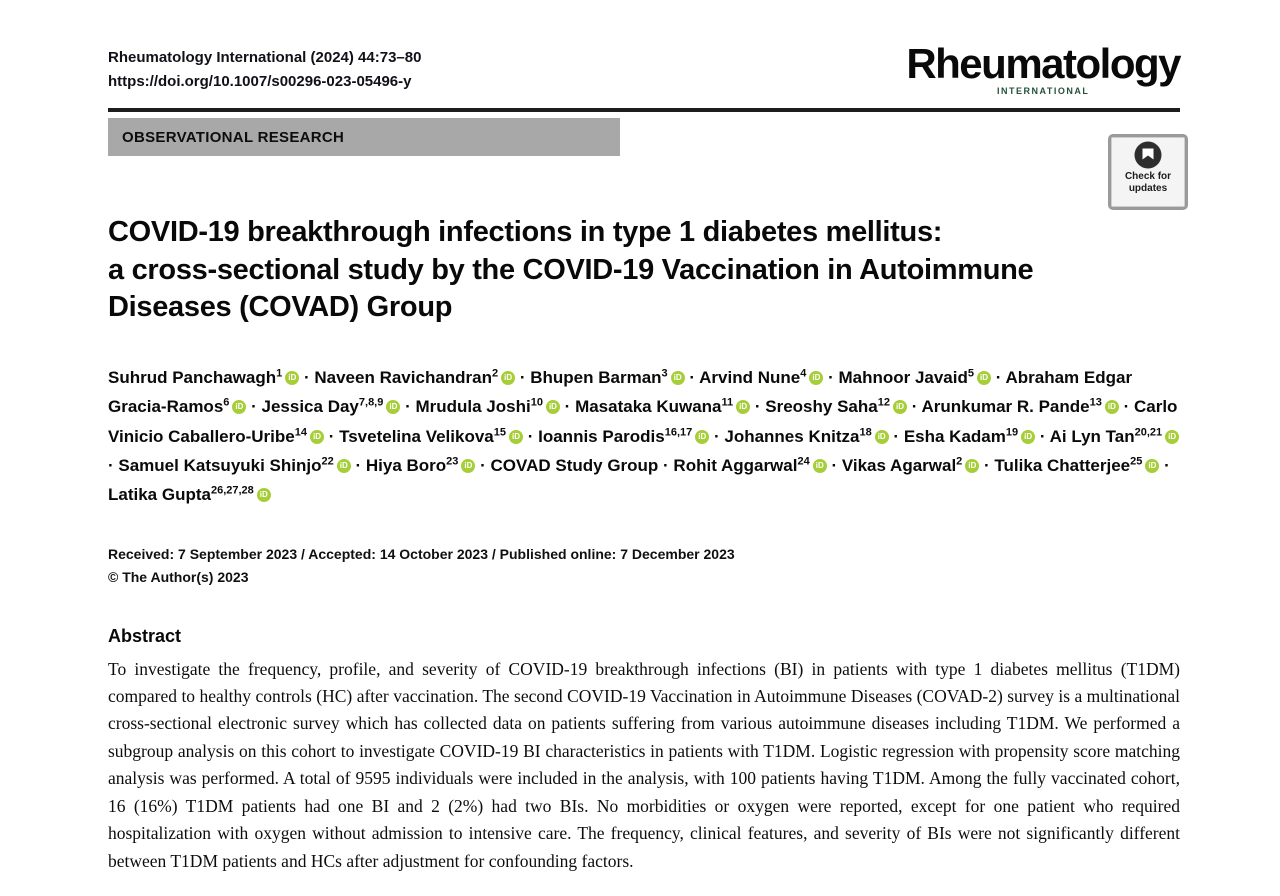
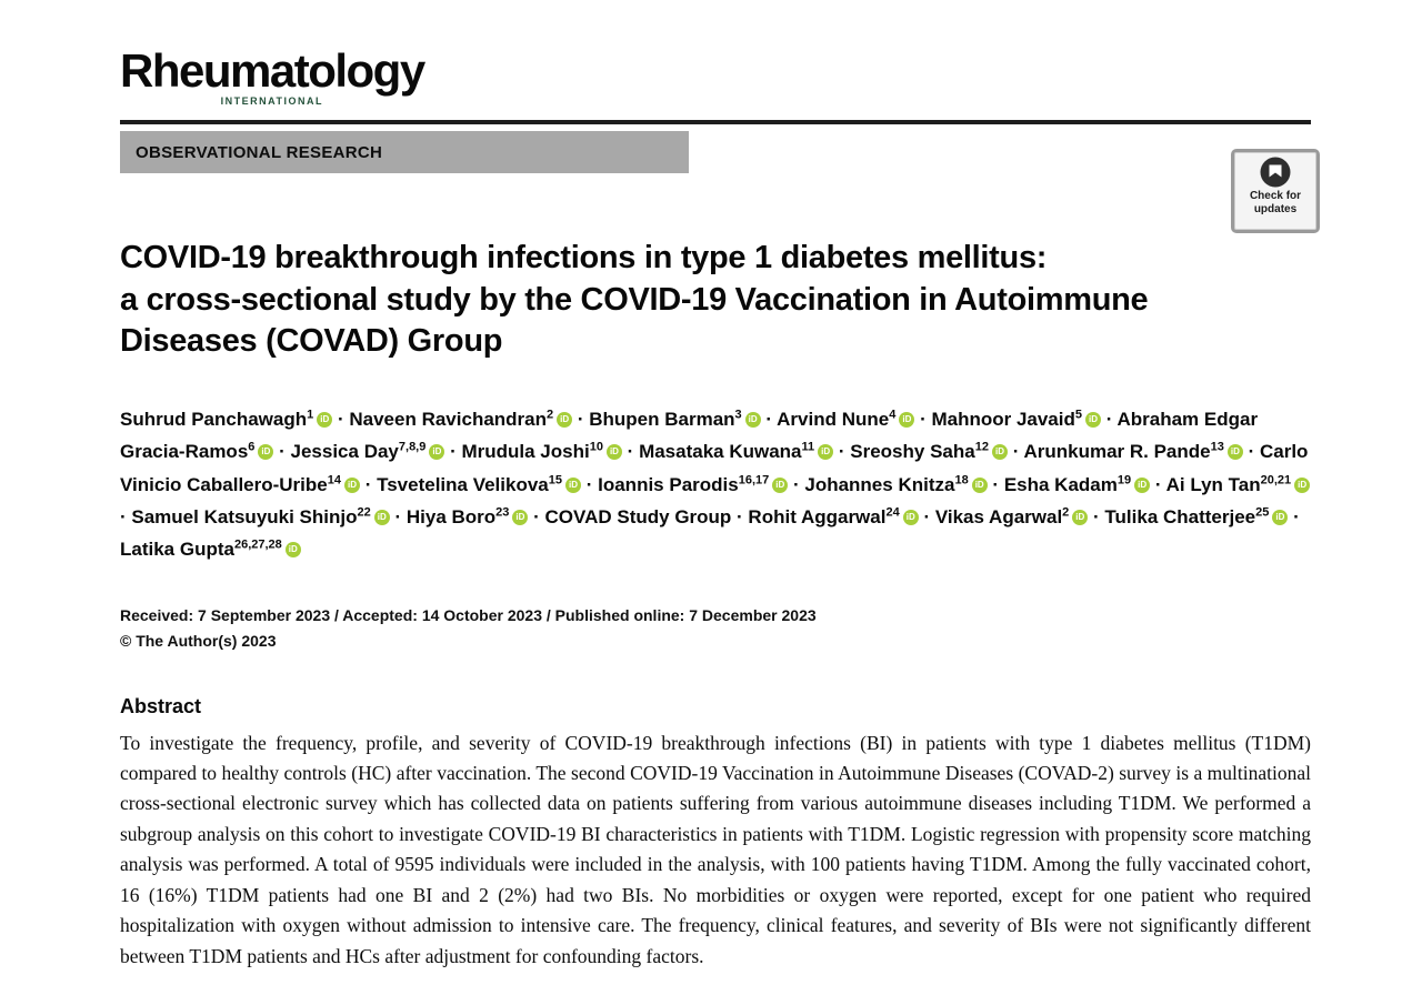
- Rheumatology International (2024) 44:73–80
- https://doi.org/10.1007/s00296-023-05496-y
  Rheumatology
  INTERNATIONAL
  OBSERVATIONAL RESEARCH
  COVID-19 breakthrough infections in type 1 diabetes mellitus:
  a cross-sectional study by the COVID-19 Vaccination in Autoimmune
  Diseases (COVAD) Group
  Suhrud Panchawagh1 iD · Naveen Ravichandran2 iD · Bhupen Barman3 iD · Arvind Nune4 iD · Mahnoor Javaid5 iD · Abraham Edgar Gracia-Ramos6 iD · Jessica Day7,8,9 iD · Mrudula Joshi10 iD · Masataka Kuwana11 iD · Sreoshy Saha12 iD · Arunkumar R. Pande13 iD · Carlo Vinicio Caballero-Uribe14 iD · Tsvetelina Velikova15 iD · Ioannis Parodis16,17 iD · Johannes Knitza18 iD · Esha Kadam19 iD · Ai Lyn Tan20,21 iD · Samuel Katsuyuki Shinjo22 iD · Hiya Boro23 iD · COVAD Study Group · Rohit Aggarwal24 iD · Vikas Agarwal2 iD · Tulika Chatterjee25 iD · Latika Gupta26,27,28 iD
  Received: 7 September 2023 / Accepted: 14 October 2023 / Published online: 7 December 2023
  © The Author(s) 2023
  Abstract
  To investigate the frequency, profile, and severity of COVID-19 breakthrough infections (BI) in patients with type 1 diabetes mellitus (T1DM) compared to healthy controls (HC) after vaccination. The second COVID-19 Vaccination in Autoimmune Diseases (COVAD-2) survey is a multinational cross-sectional electronic survey which has collected data on patients suffering from various autoimmune diseases including T1DM. We performed a subgroup analysis on this cohort to investigate COVID-19 BI characteristics in patients with T1DM. Logistic regression with propensity score matching analysis was performed. A total of 9595 individuals were included in the analysis, with 100 patients having T1DM. Among the fully vaccinated cohort, 16 (16%) T1DM patients had one BI and 2 (2%) had two BIs. No morbidities or oxygen were reported, except for one patient who required hospitalization with oxygen without admission to intensive care. The frequency, clinical features, and severity of BIs were not significantly different between T1DM patients and HCs after adjustment for confounding factors.
  Check for
  updates
